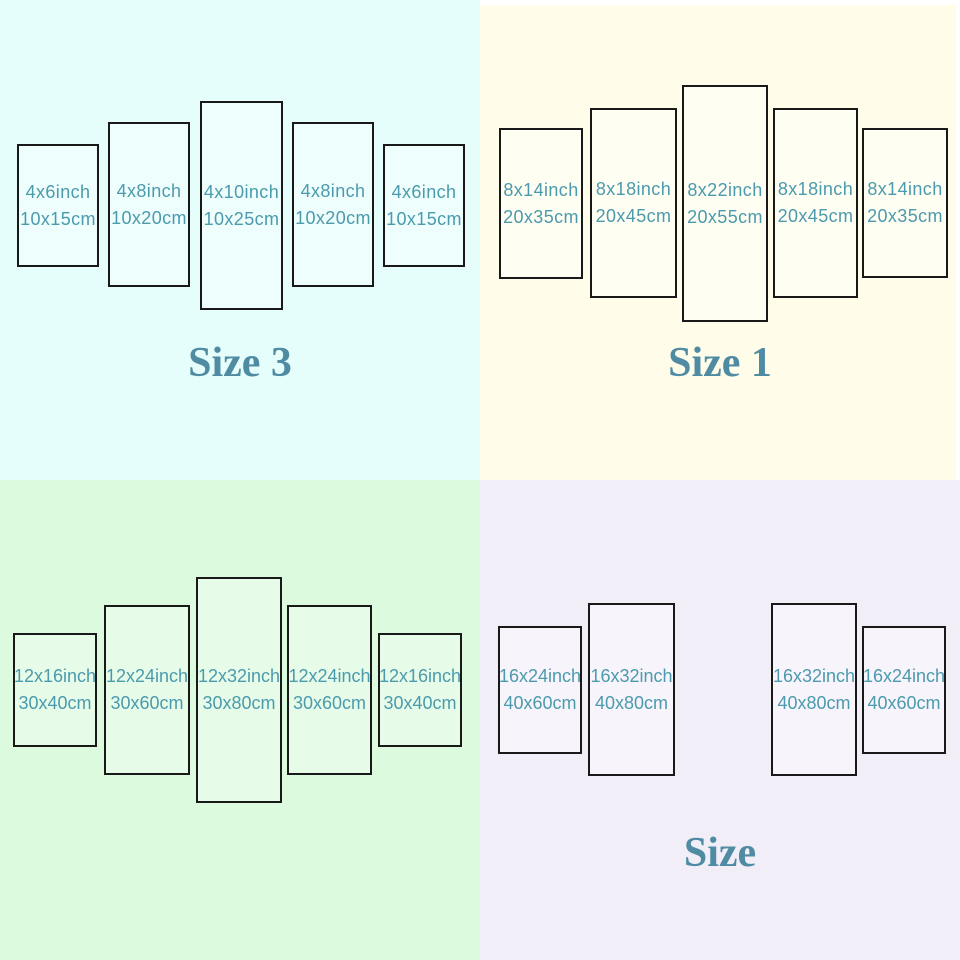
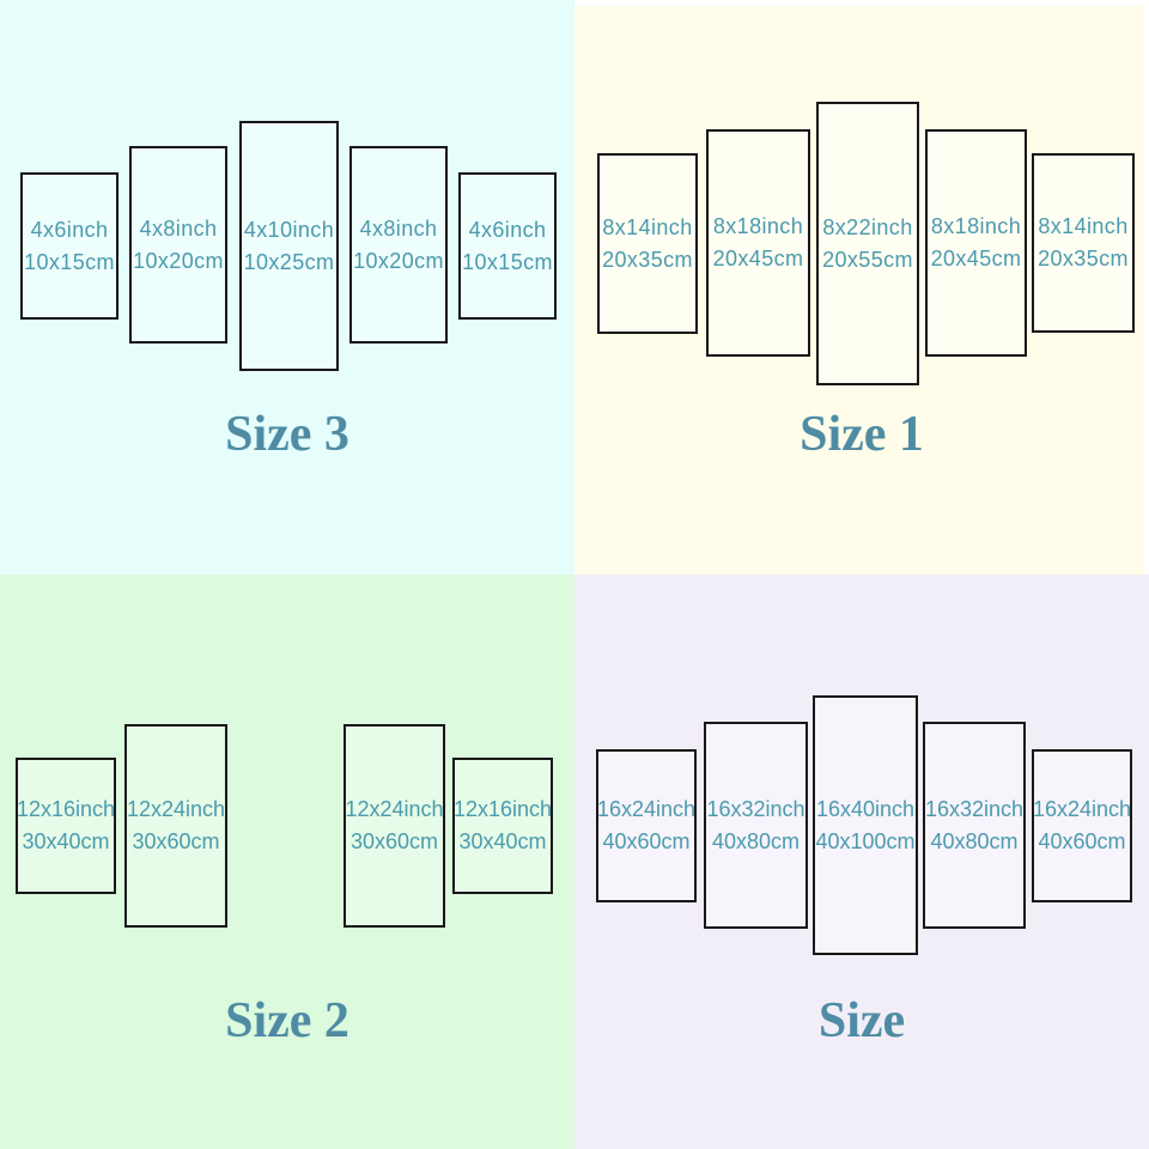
  4x6inch
  10x15cm
  4x8inch
  10x20cm
  4x10inch
  10x25cm
  4x8inch
  10x20cm
  4x6inch
  10x15cm
  Size 3
  8x14inch
  20x35cm
  8x18inch
  20x45cm
  8x22inch
  20x55cm
  8x18inch
  20x45cm
  8x14inch
  20x35cm
  Size 1
  12x16inch
  30x40cm
  12x24inch
  30x60cm
- 12x32inch
- 30x80cm
  12x24inch
  30x60cm
  12x16inch
  30x40cm
+ Size 2
  16x24inch
  40x60cm
  16x32inch
  40x80cm
+ 16x40inch
+ 40x100cm
  16x32inch
  40x80cm
  16x24inch
  40x60cm
  Size
